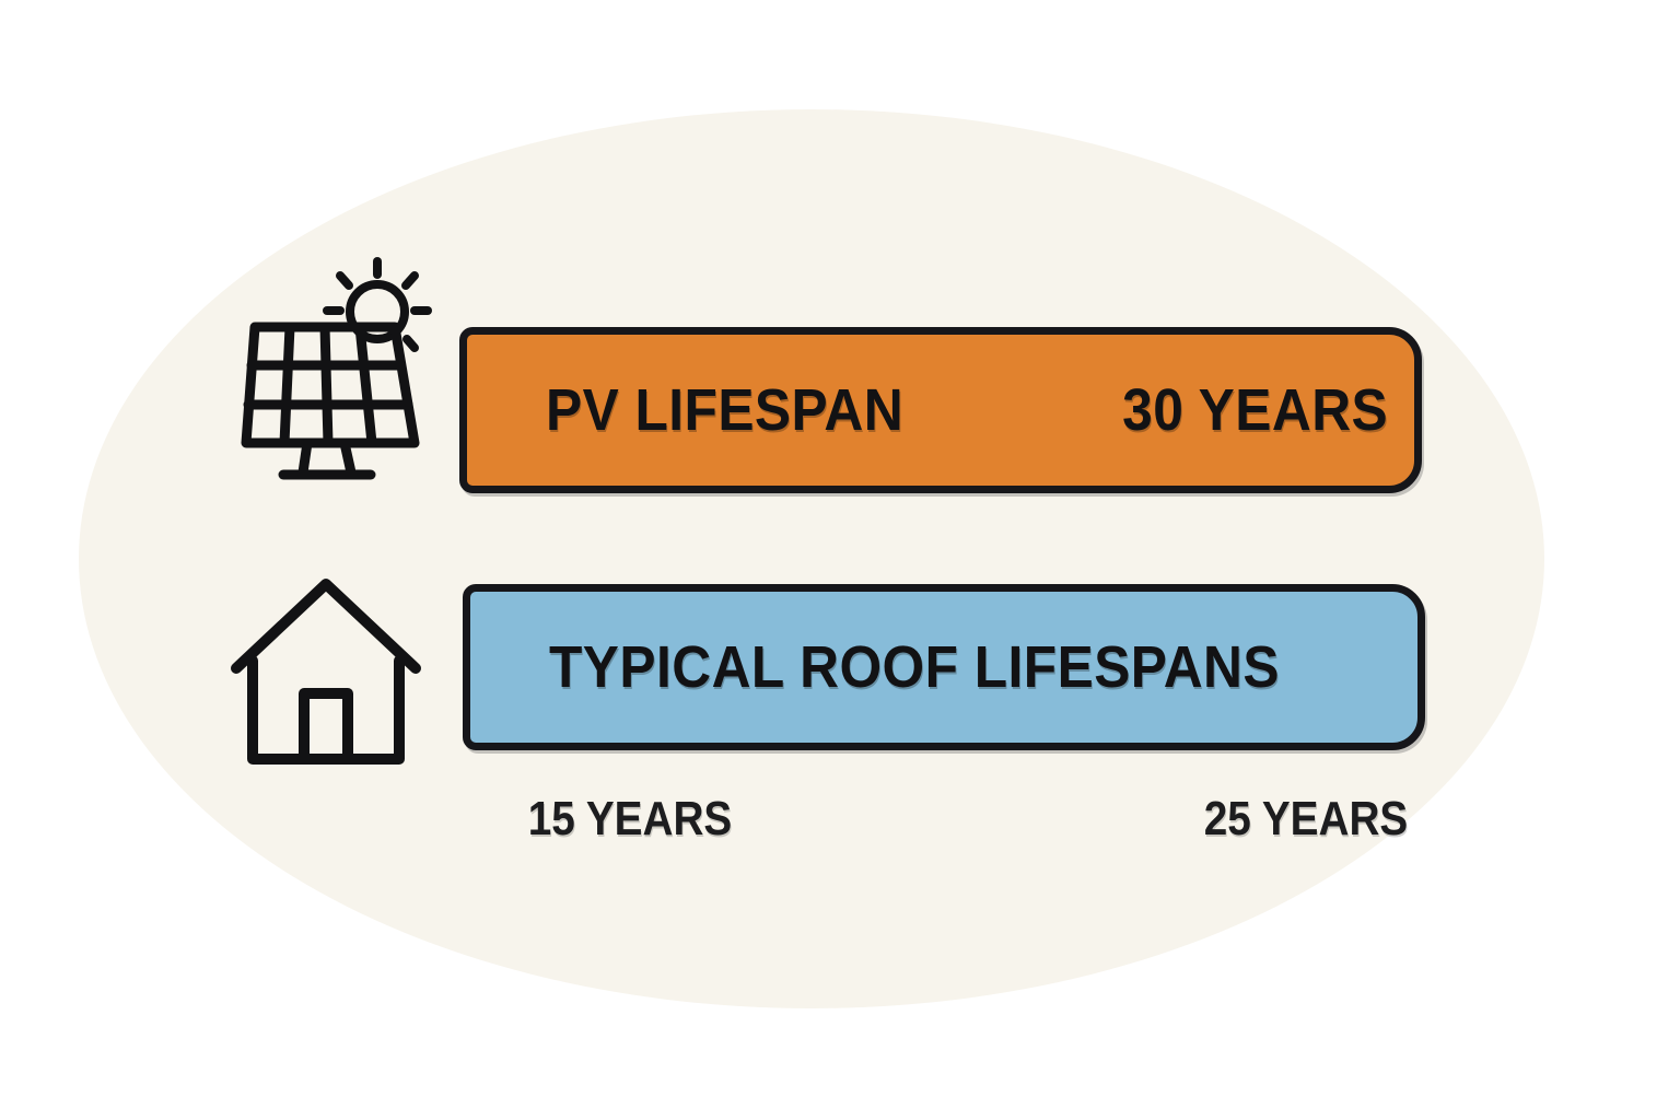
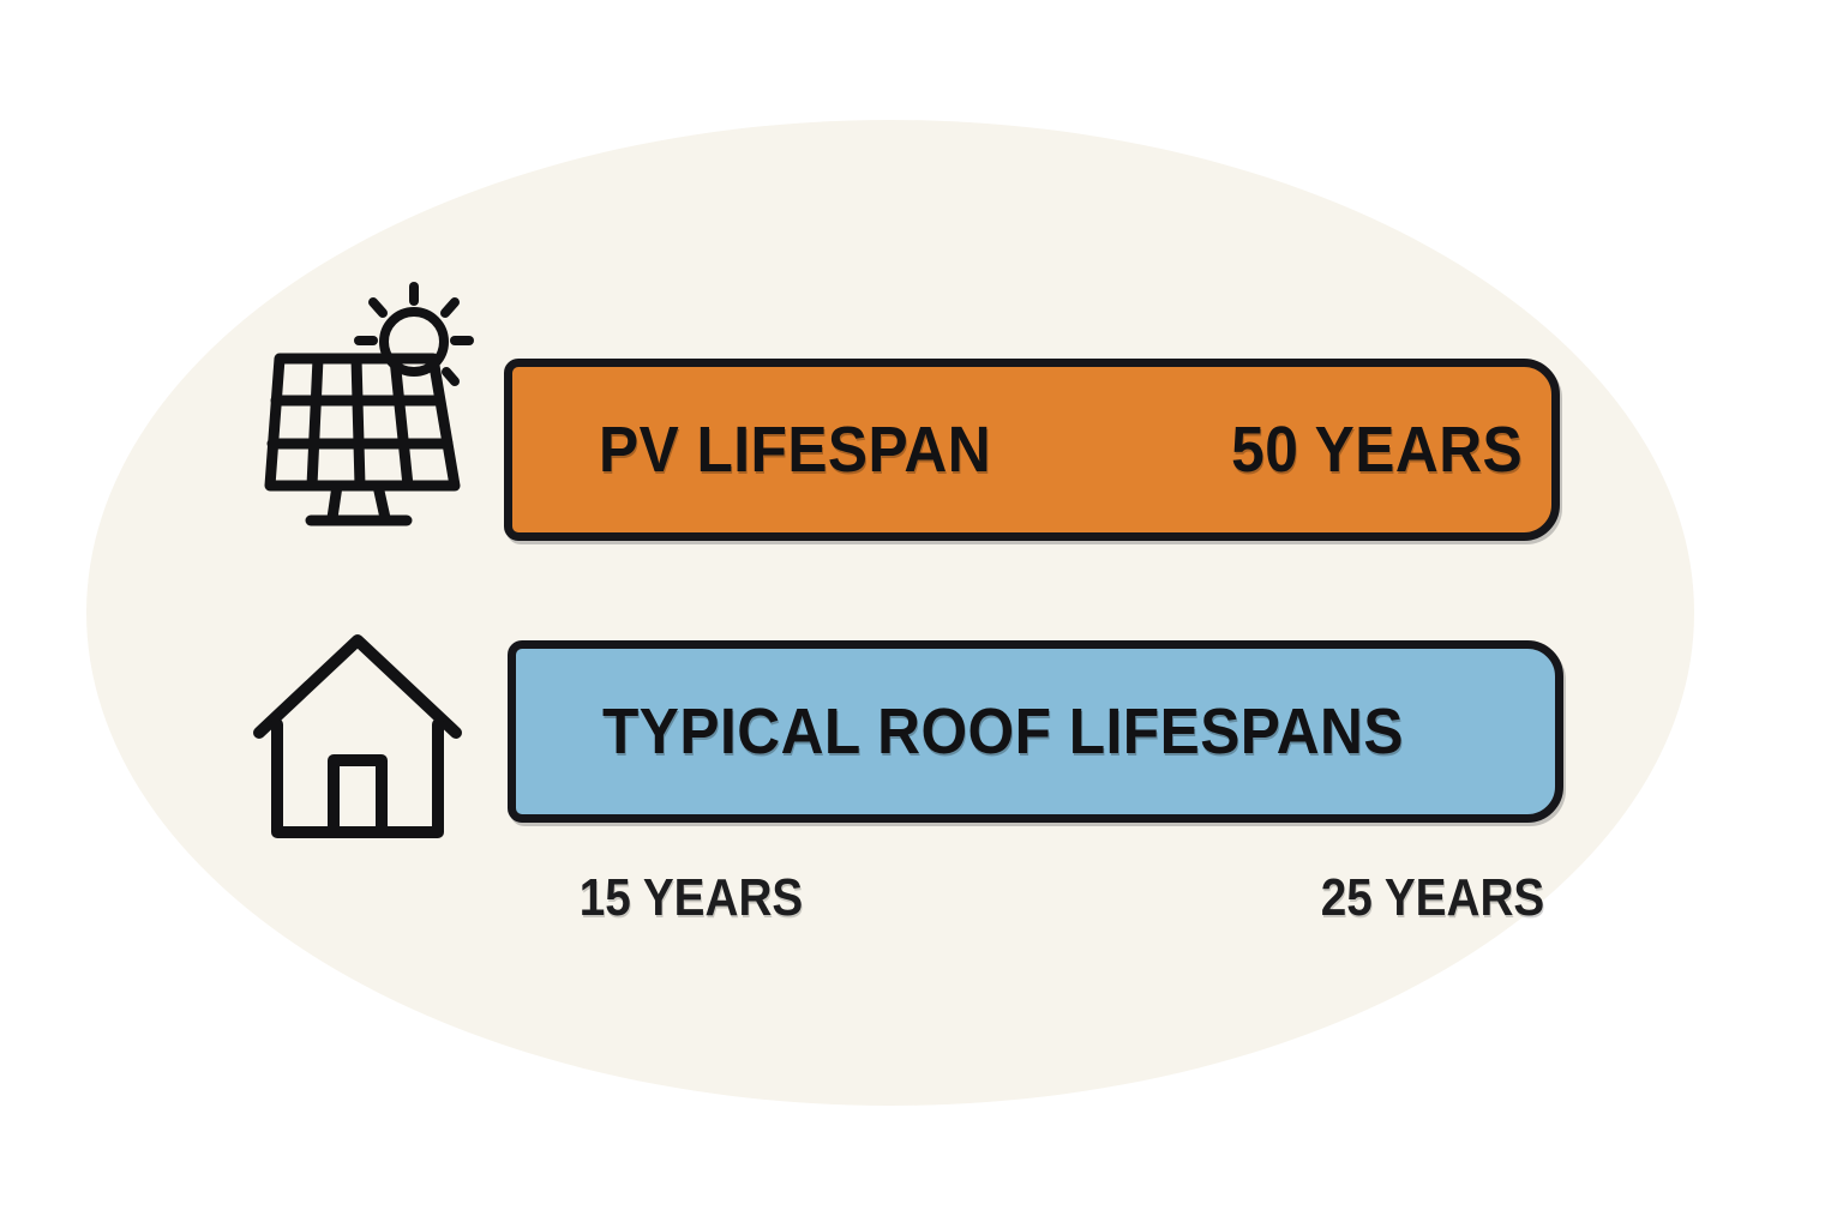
  PV LIFESPAN
- 30 YEARS
+ 50 YEARS
  TYPICAL ROOF LIFESPANS
  15 YEARS
  25 YEARS
